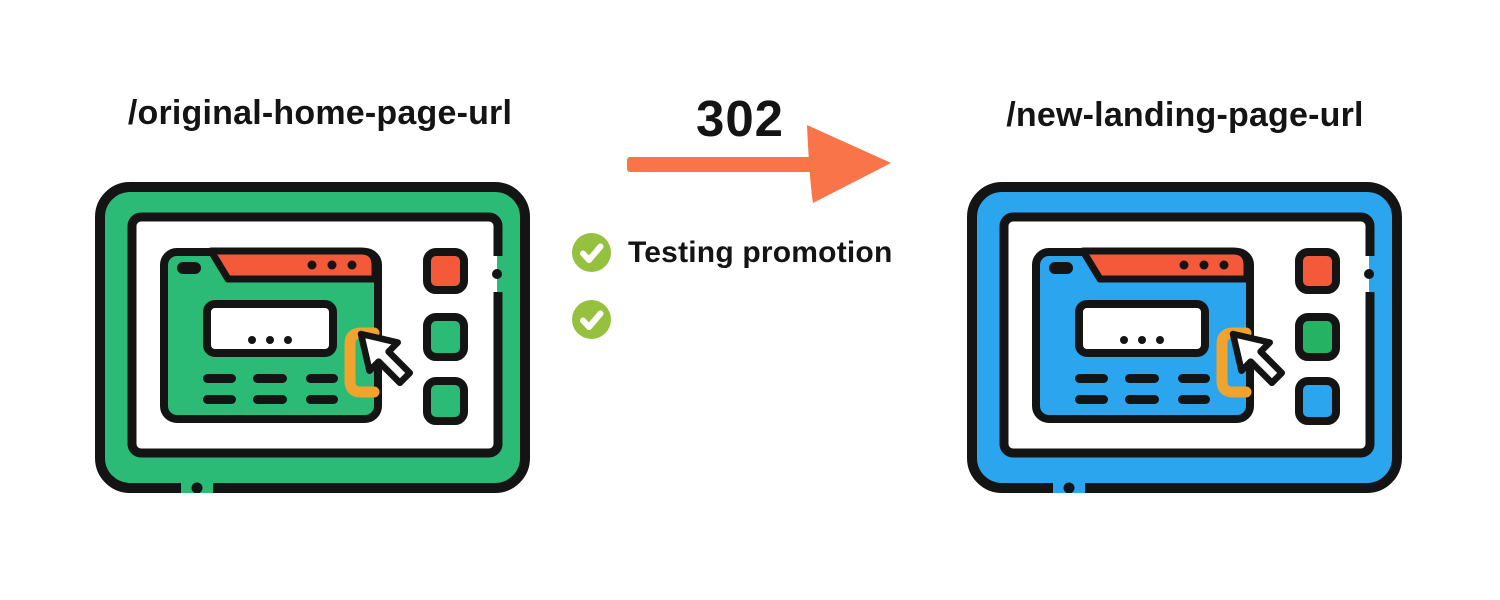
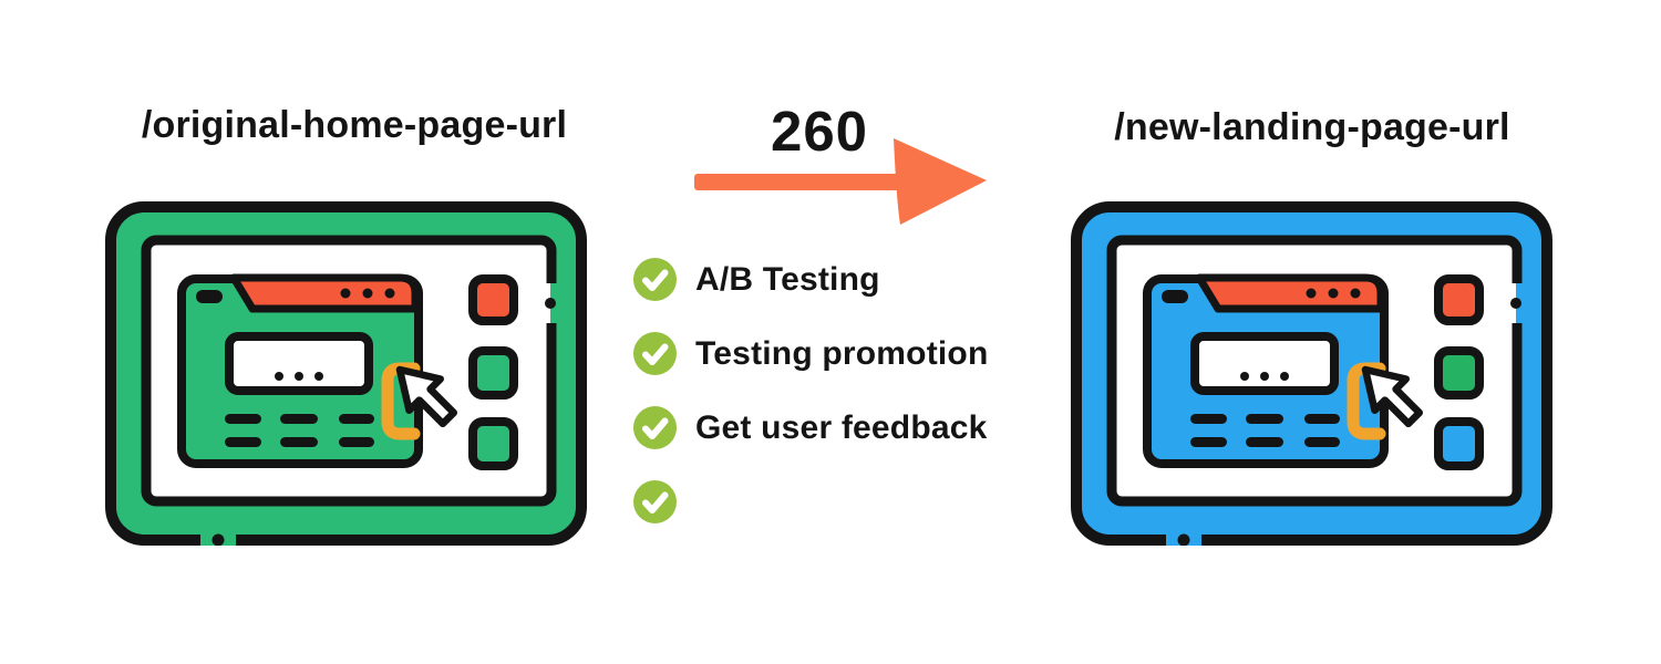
  /original-home-page-url
  /new-landing-page-url
- 302
+ 260
+ A/B Testing
  Testing promotion
+ Get user feedback
